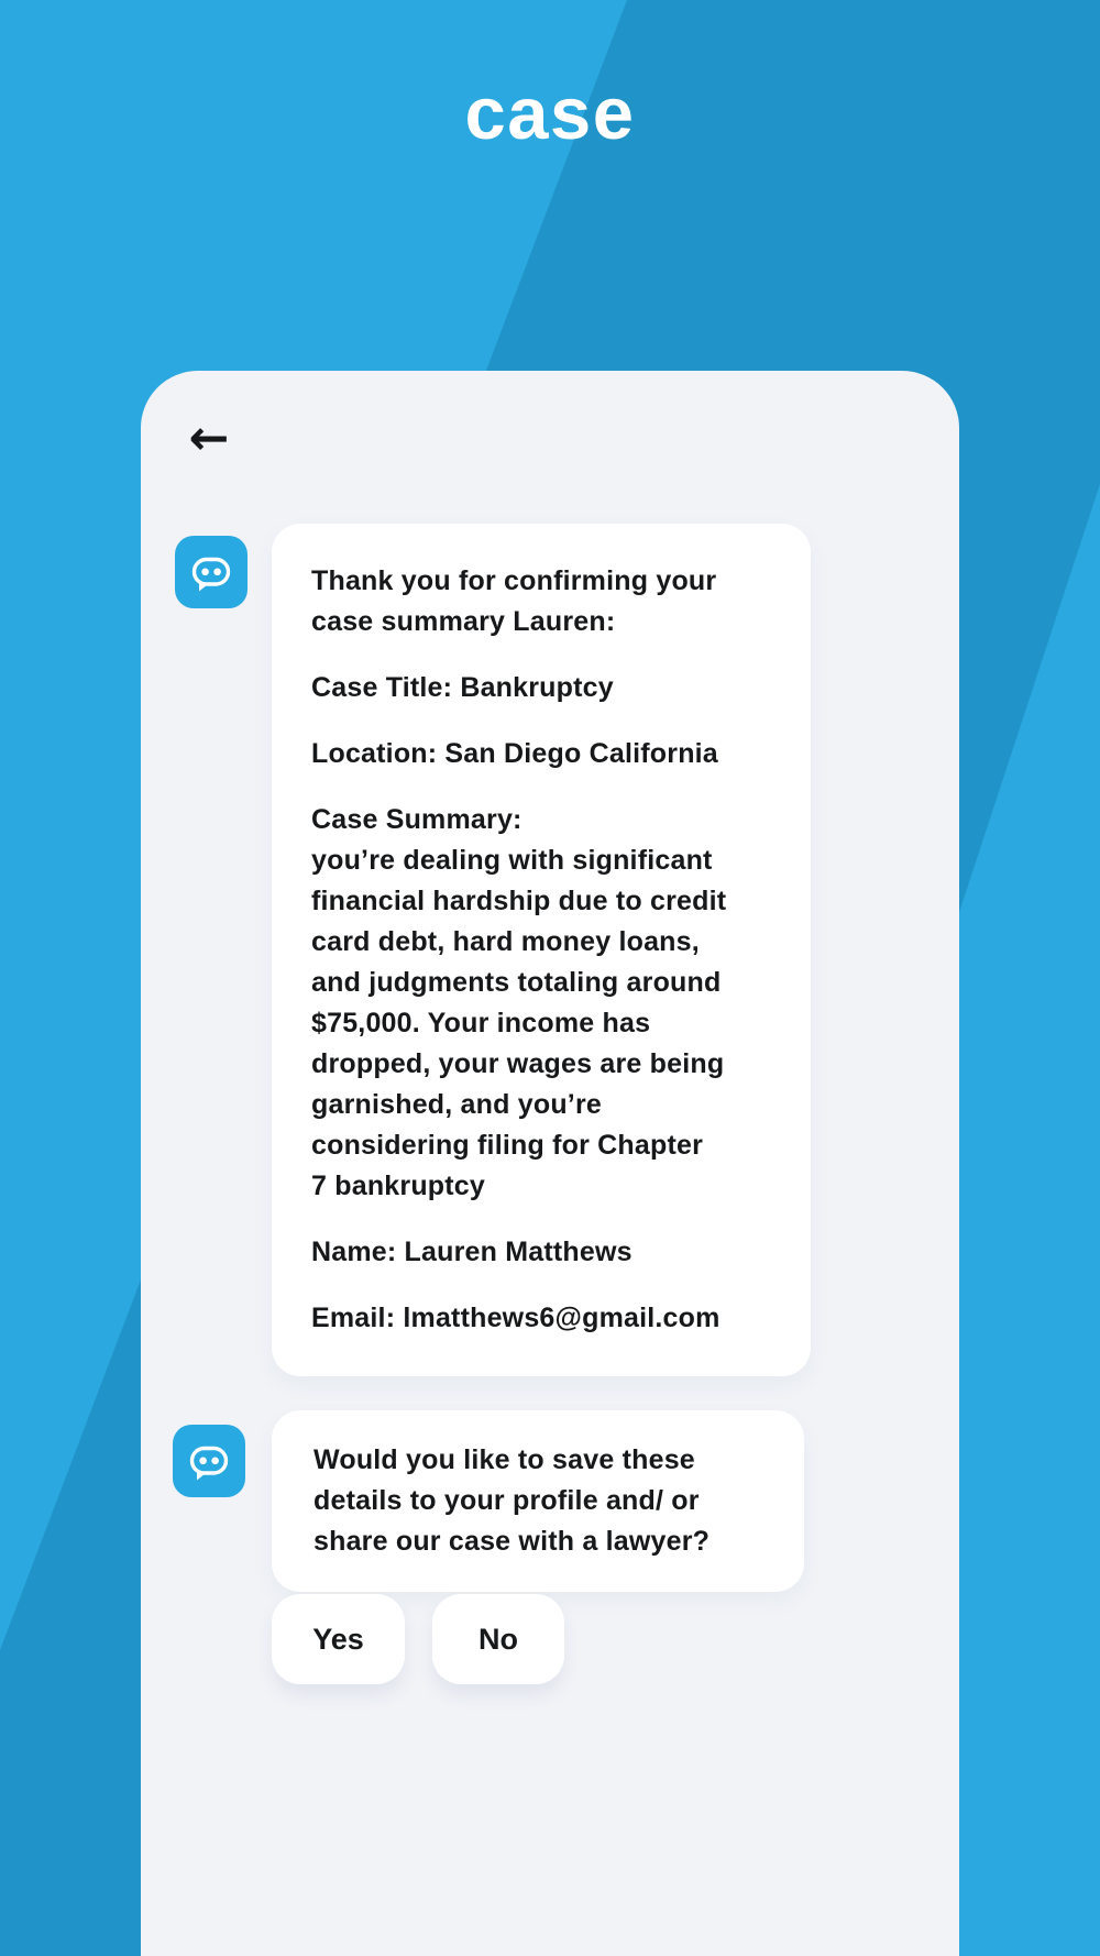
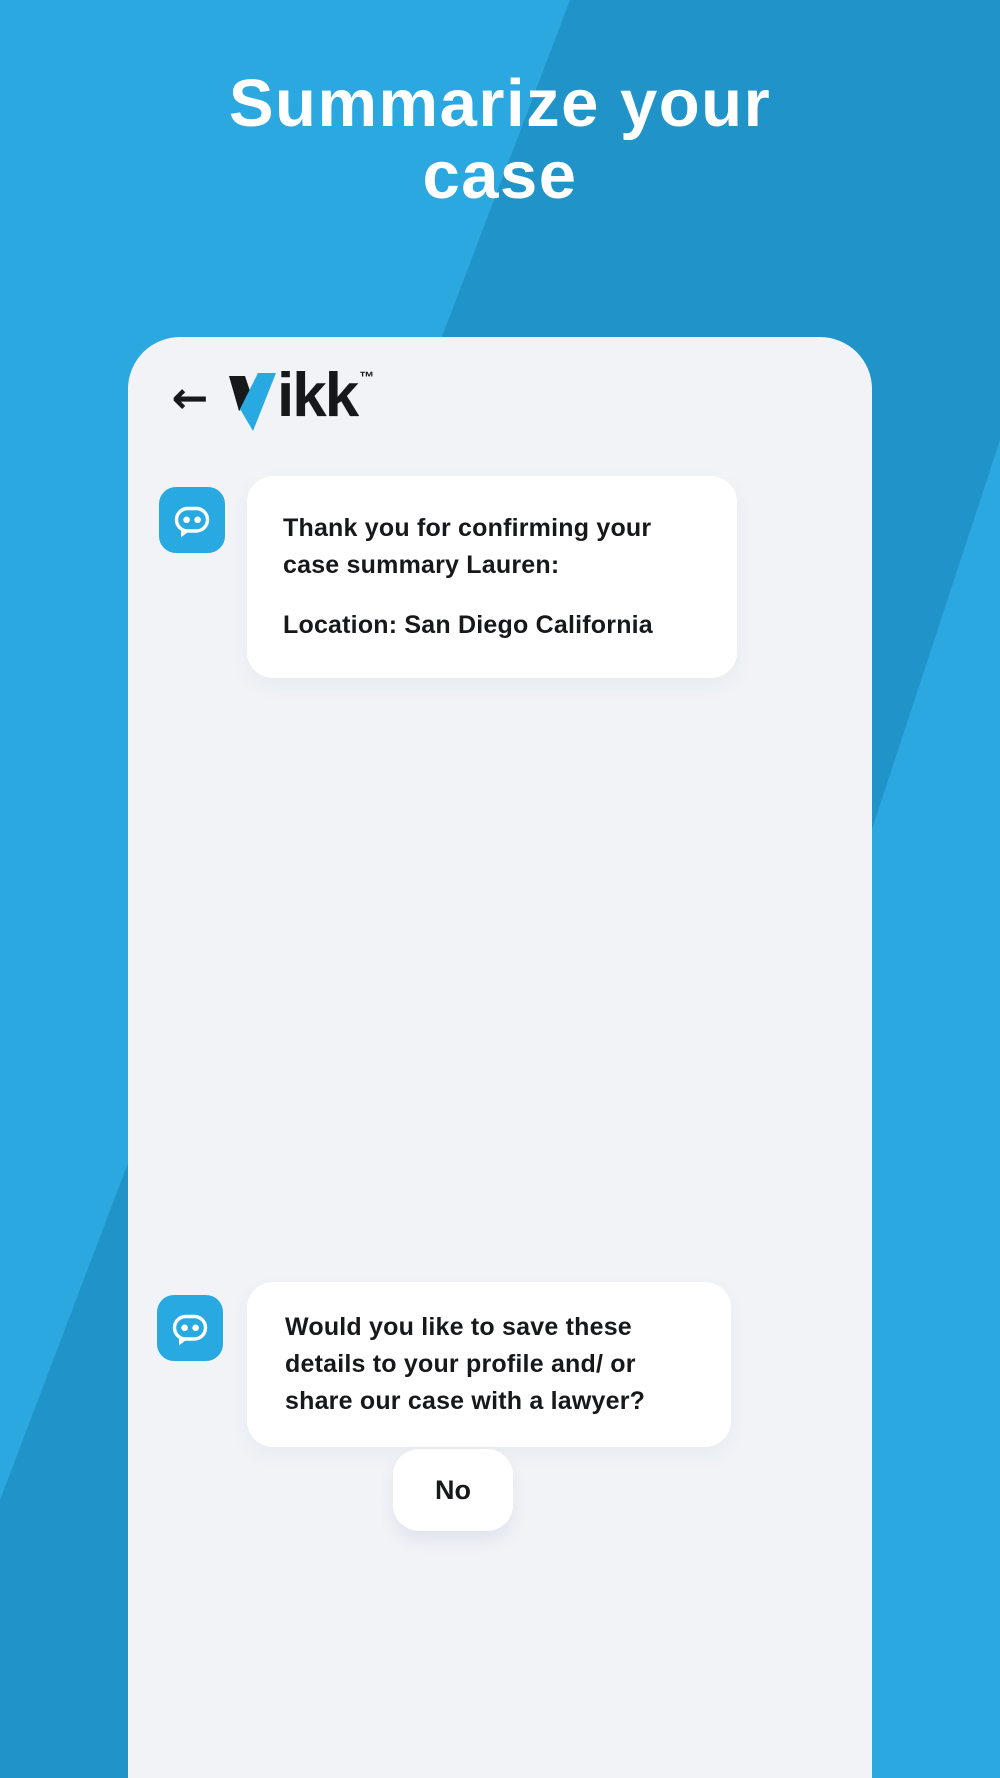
+ Summarize your
  case
  ←
+ ikk
+ ™
  Thank you for confirming your
  case summary Lauren:
- Case Title: Bankruptcy
  Location: San Diego California
- Case Summary:
- you’re dealing with significant
- financial hardship due to credit
- card debt, hard money loans,
- and judgments totaling around
- $75,000. Your income has
- dropped, your wages are being
- garnished, and you’re
- considering filing for Chapter
- 7 bankruptcy
- Name: Lauren Matthews
- Email: lmatthews6@gmail.com
  Would you like to save these
  details to your profile and/ or
  share our case with a lawyer?
- Yes
  No
